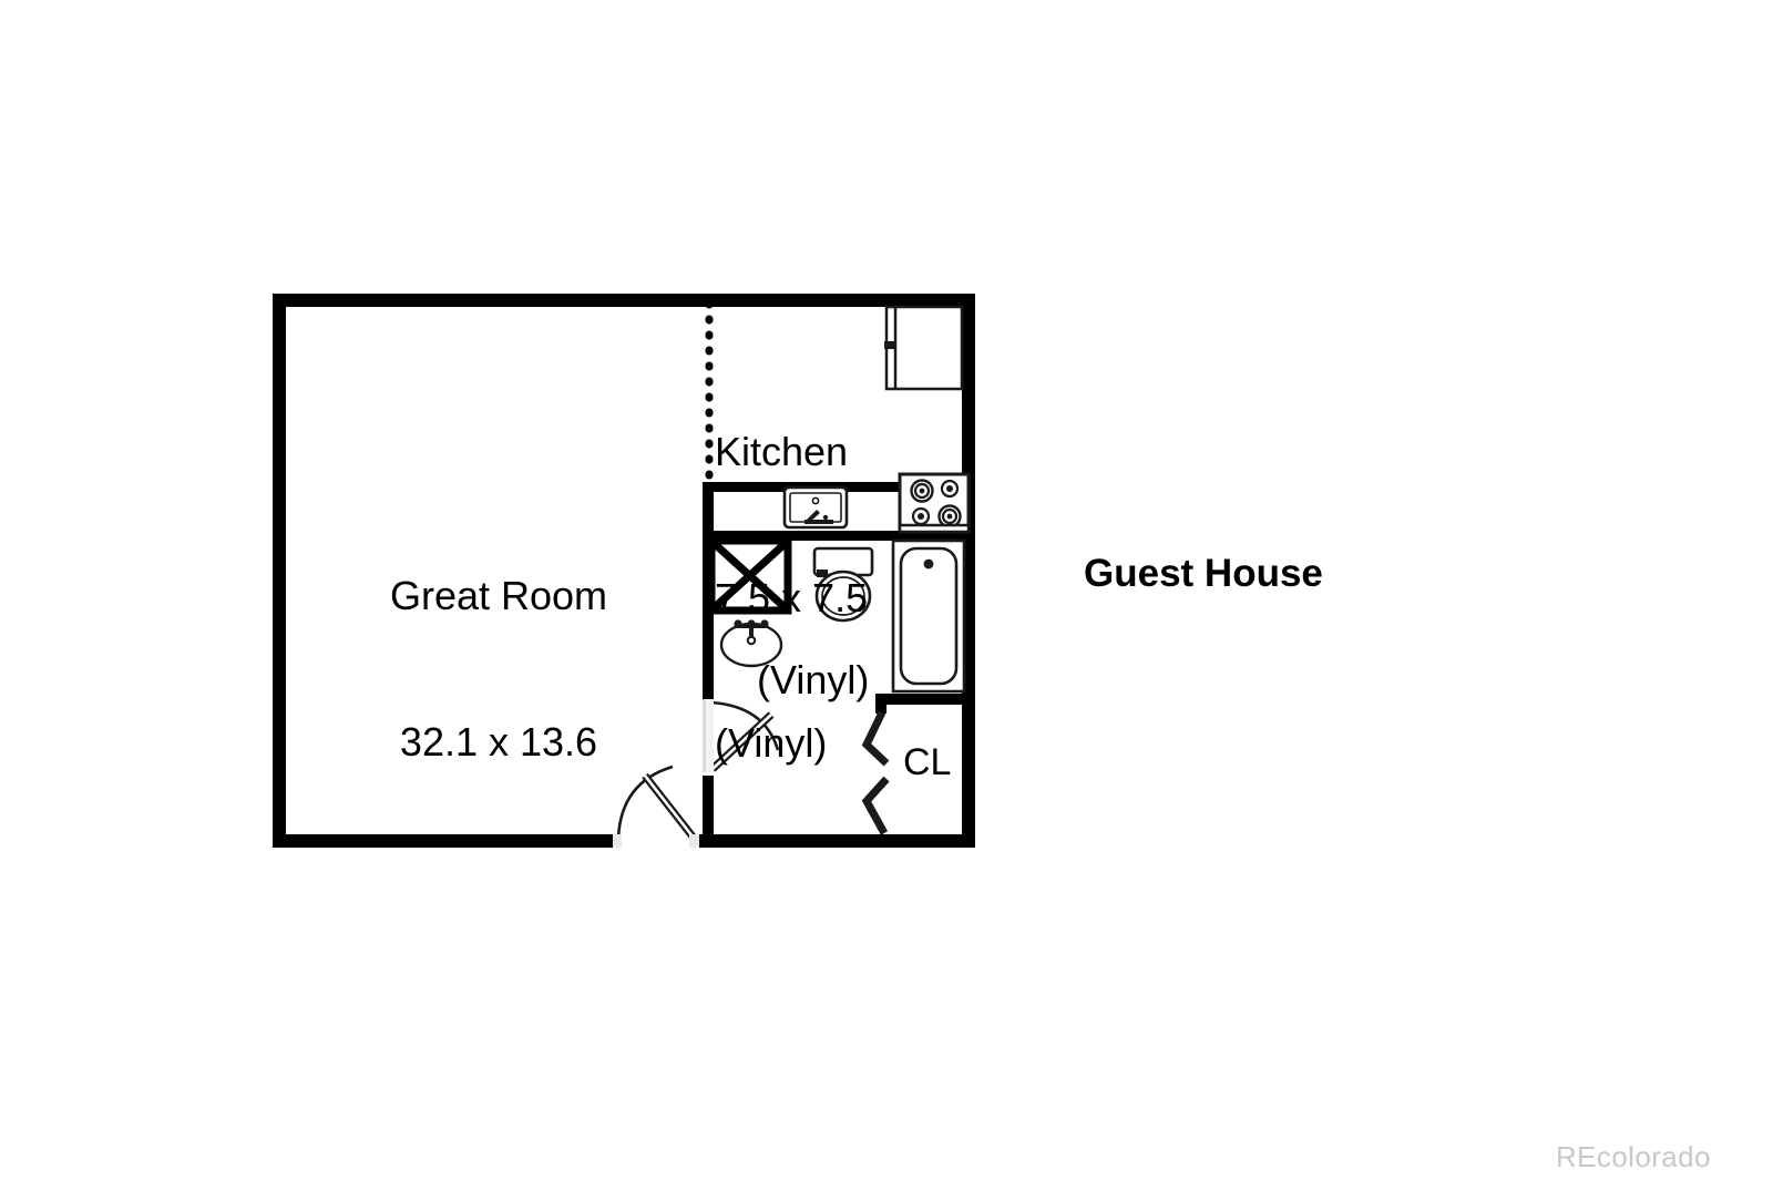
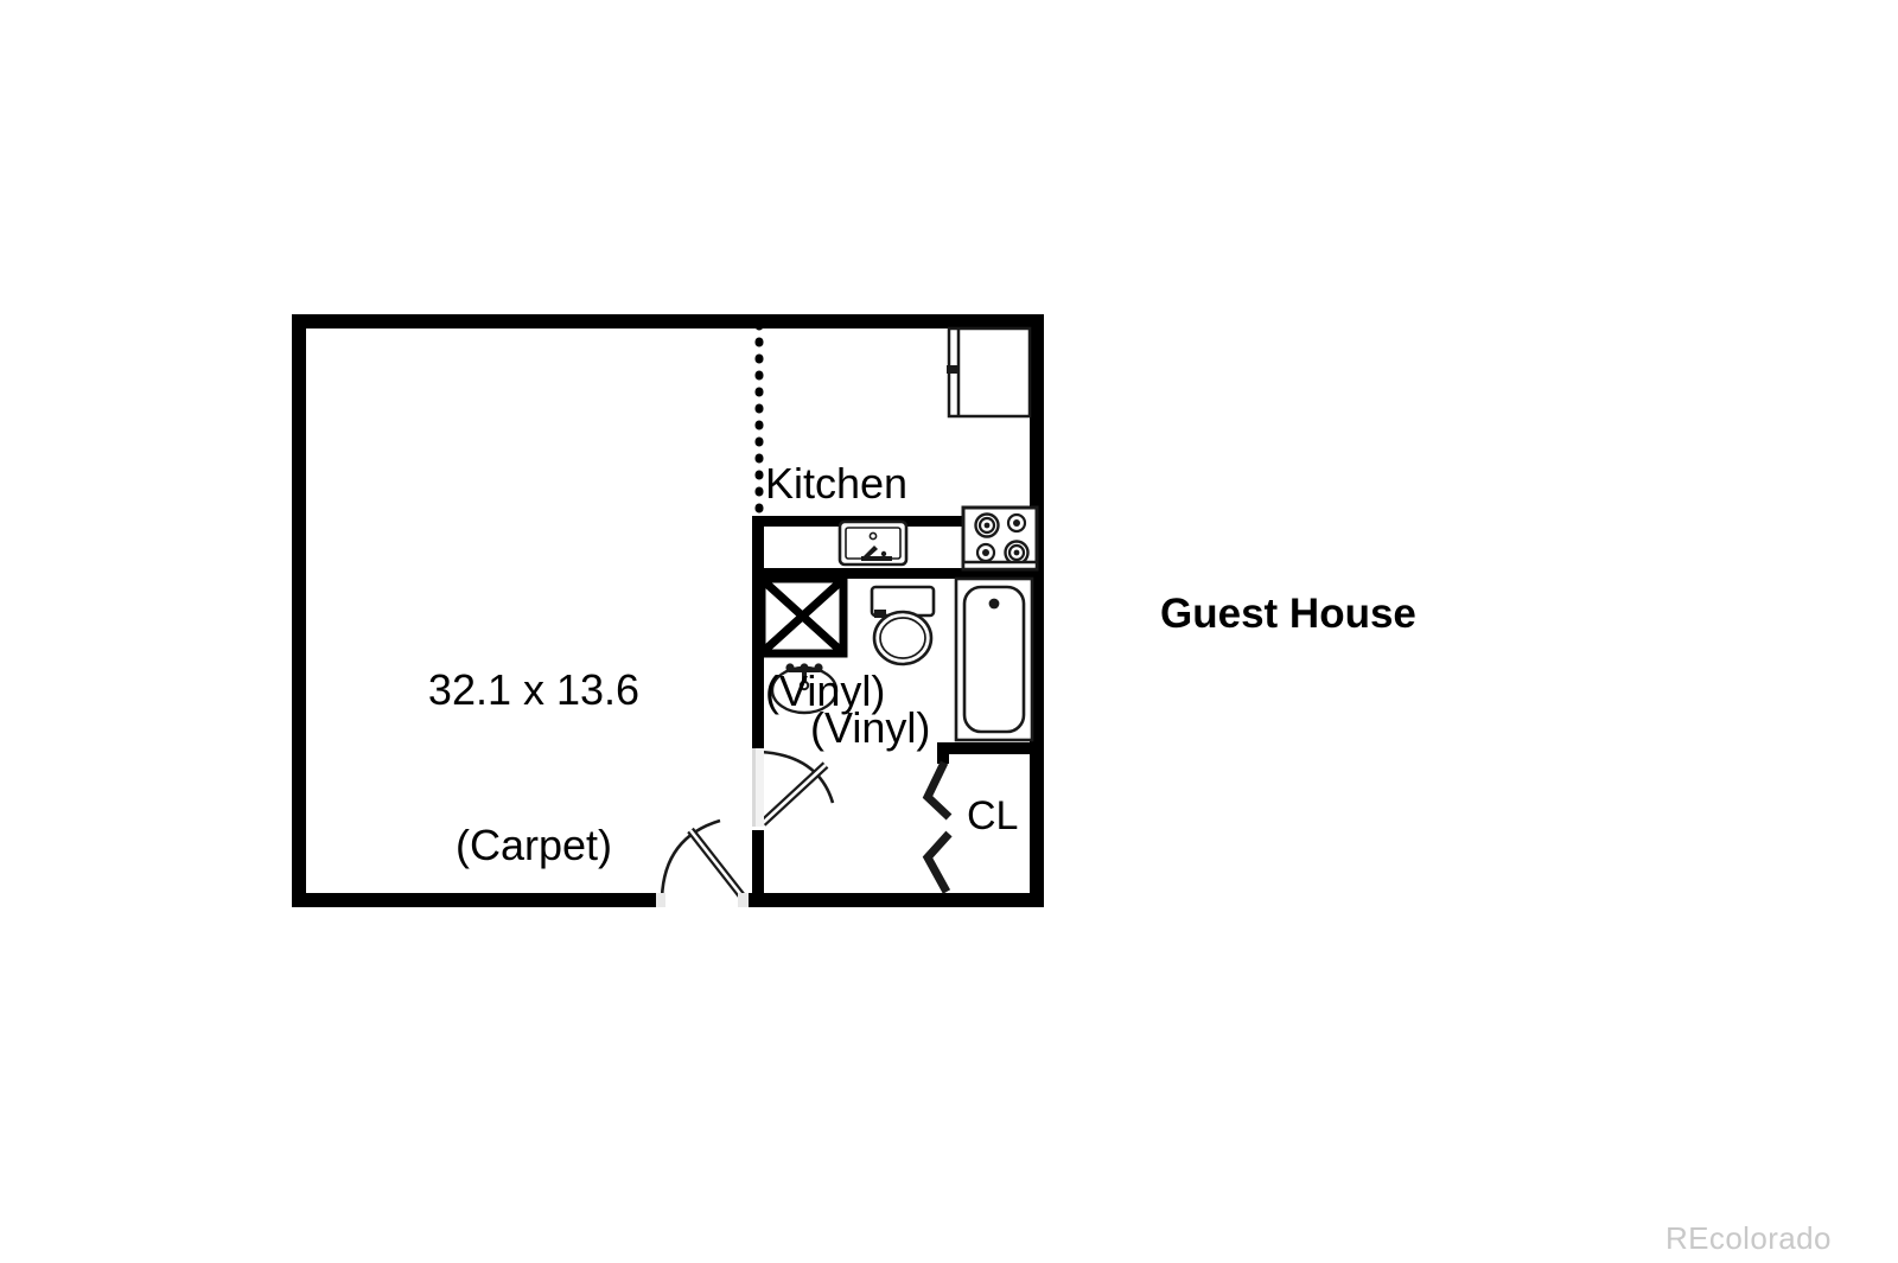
- Great Room
  32.1 x 13.6
+ (Carpet)
  Kitchen
- 7.5 x 7.5
  (Vinyl)
  (Vinyl)
  CL
  Guest House
  REcolorado
